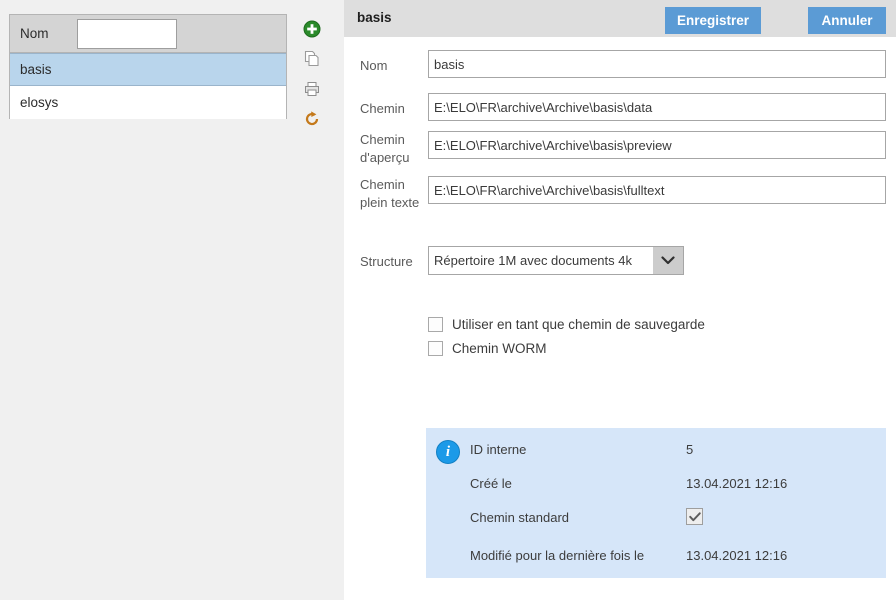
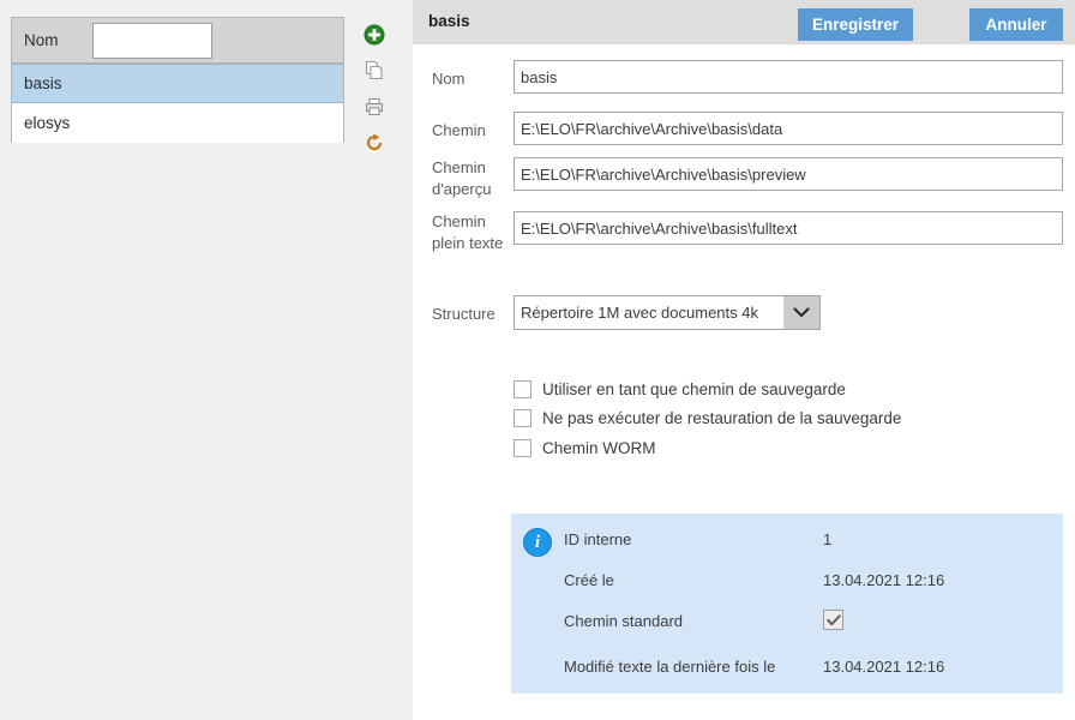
  Nom
  basis
  elosys
  basis
  Enregistrer
  Annuler
  Nom
  basis
  Chemin
  E:\ELO\FR\archive\Archive\basis\data
  Chemin d'aperçu
  E:\ELO\FR\archive\Archive\basis\preview
  Chemin plein texte
  E:\ELO\FR\archive\Archive\basis\fulltext
  Structure
  Répertoire 1M avec documents 4k
  Utiliser en tant que chemin de sauvegarde
+ Ne pas exécuter de restauration de la sauvegarde
  Chemin WORM
  i
  ID interne
- 5
+ 1
  Créé le
  13.04.2021 12:16
  Chemin standard
- Modifié pour la dernière fois le
+ Modifié texte la dernière fois le
  13.04.2021 12:16
